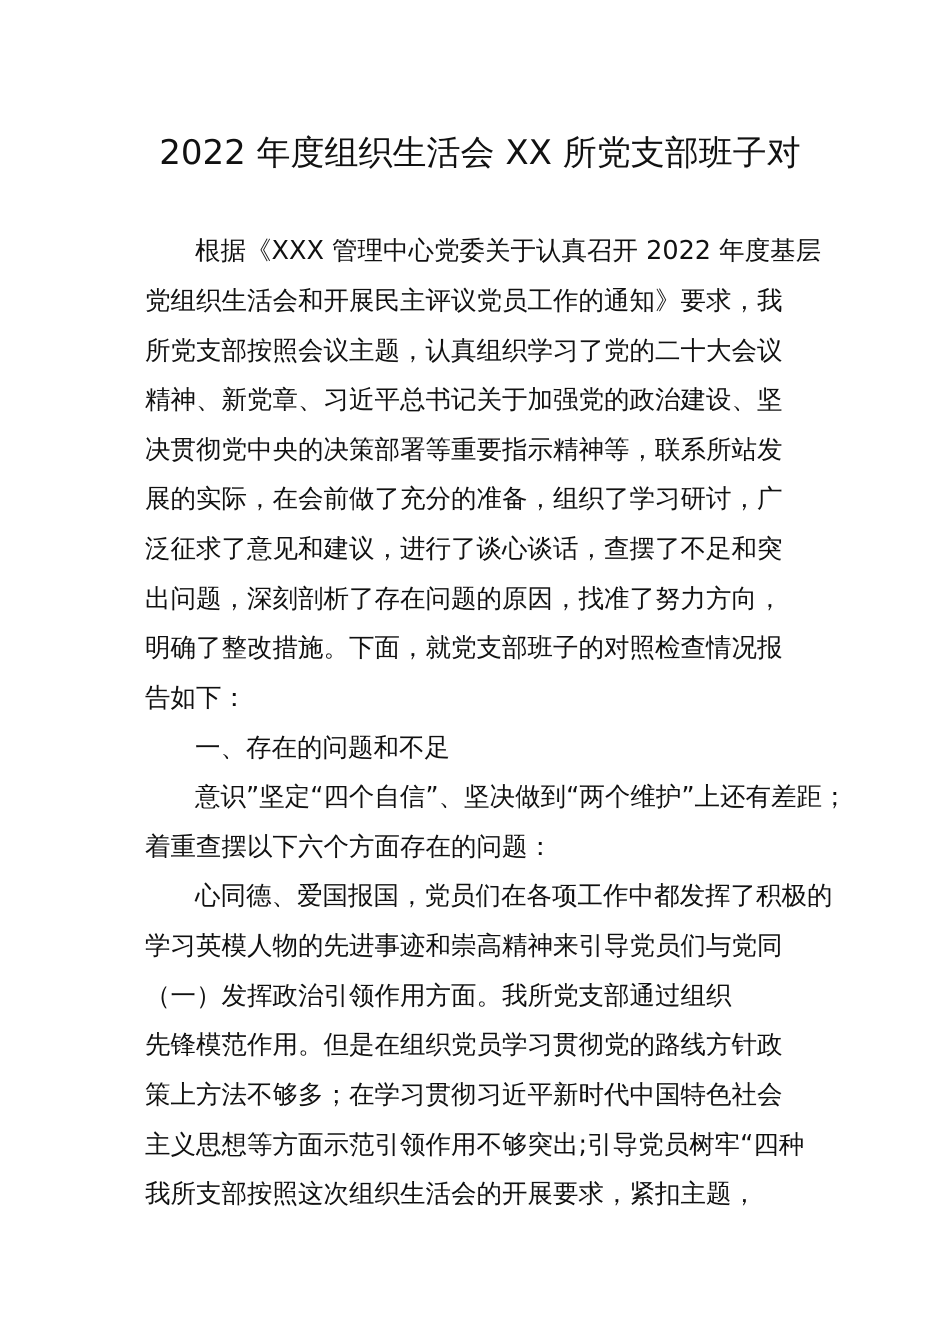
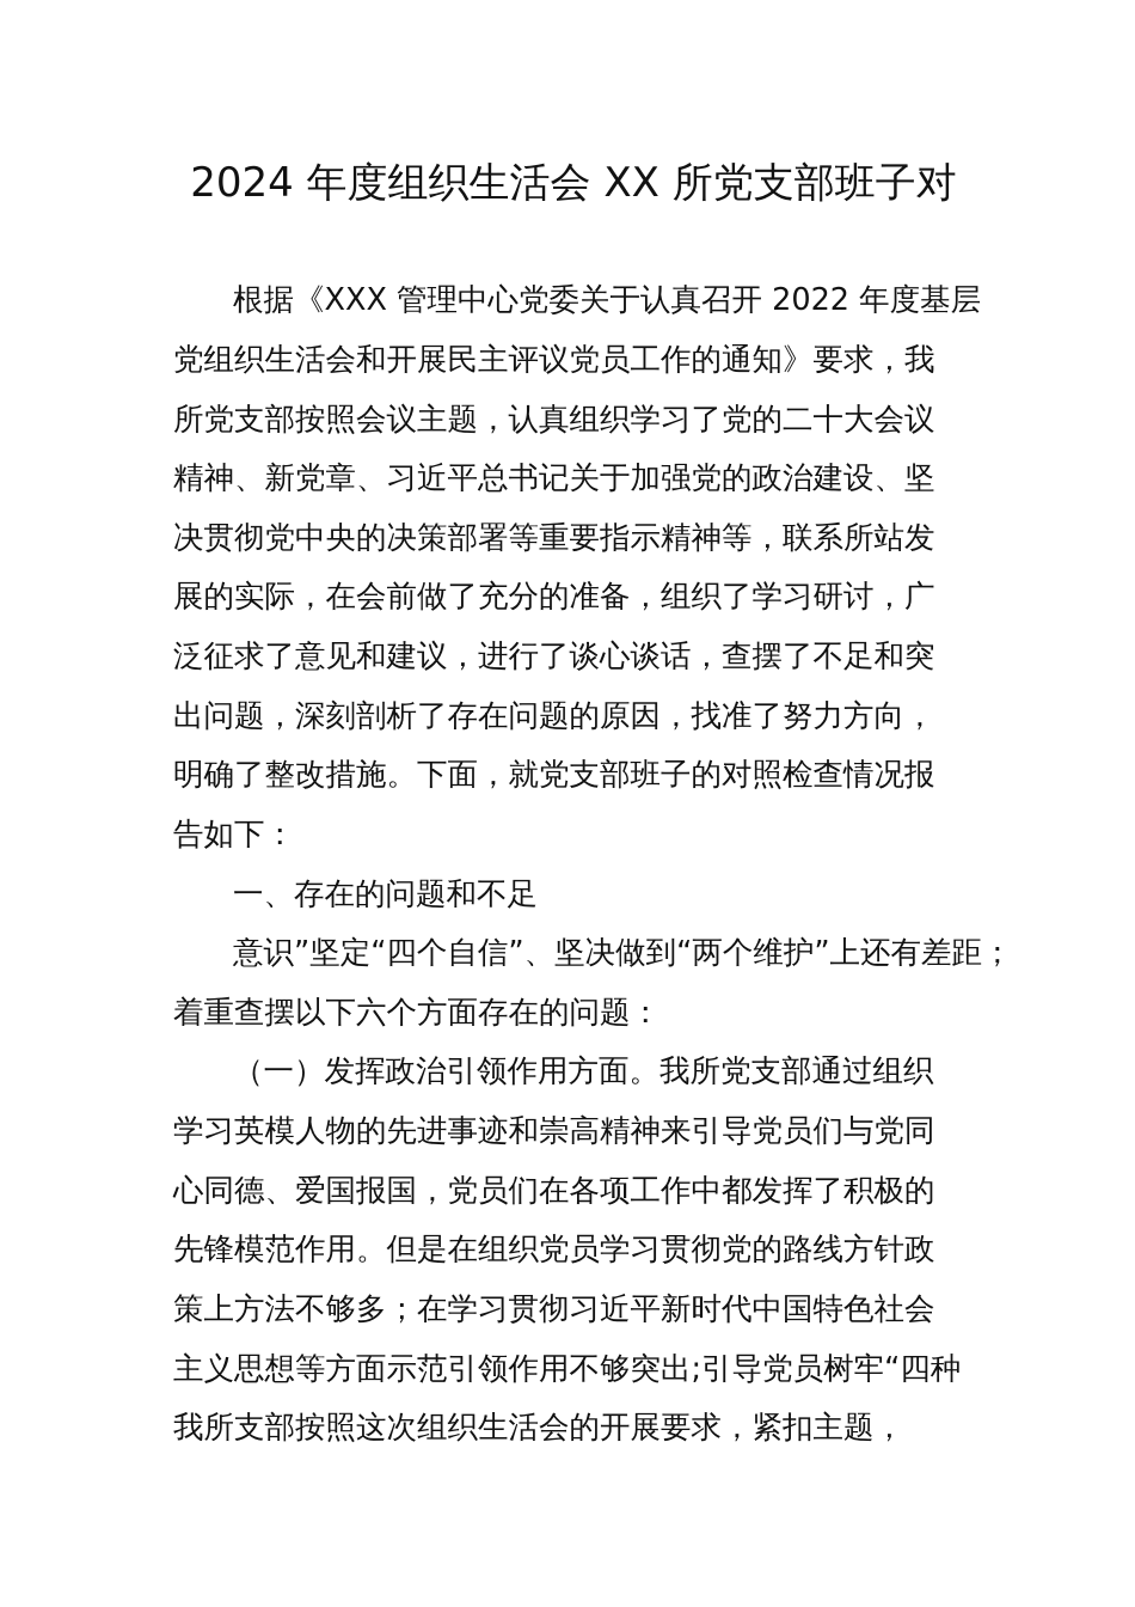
- 2022 年度组织生活会 XX 所党支部班子对
+ 2024 年度组织生活会 XX 所党支部班子对
  根据《XXX 管理中心党委关于认真召开 2022 年度基层
  党组织生活会和开展民主评议党员工作的通知》要求，我
  所党支部按照会议主题，认真组织学习了党的二十大会议
  精神、新党章、习近平总书记关于加强党的政治建设、坚
  决贯彻党中央的决策部署等重要指示精神等，联系所站发
  展的实际，在会前做了充分的准备，组织了学习研讨，广
  泛征求了意见和建议，进行了谈心谈话，查摆了不足和突
  出问题，深刻剖析了存在问题的原因，找准了努力方向，
  明确了整改措施。下面，就党支部班子的对照检查情况报
  告如下：
  一、存在的问题和不足
  意识”坚定“四个自信”、坚决做到“两个维护”上还有差距；
  着重查摆以下六个方面存在的问题：
- 心同德、爱国报国，党员们在各项工作中都发挥了积极的
+ （一）发挥政治引领作用方面。我所党支部通过组织
  学习英模人物的先进事迹和崇高精神来引导党员们与党同
- （一）发挥政治引领作用方面。我所党支部通过组织
+ 心同德、爱国报国，党员们在各项工作中都发挥了积极的
  先锋模范作用。但是在组织党员学习贯彻党的路线方针政
  策上方法不够多；在学习贯彻习近平新时代中国特色社会
  主义思想等方面示范引领作用不够突出;引导党员树牢“四种
  我所支部按照这次组织生活会的开展要求，紧扣主题，
